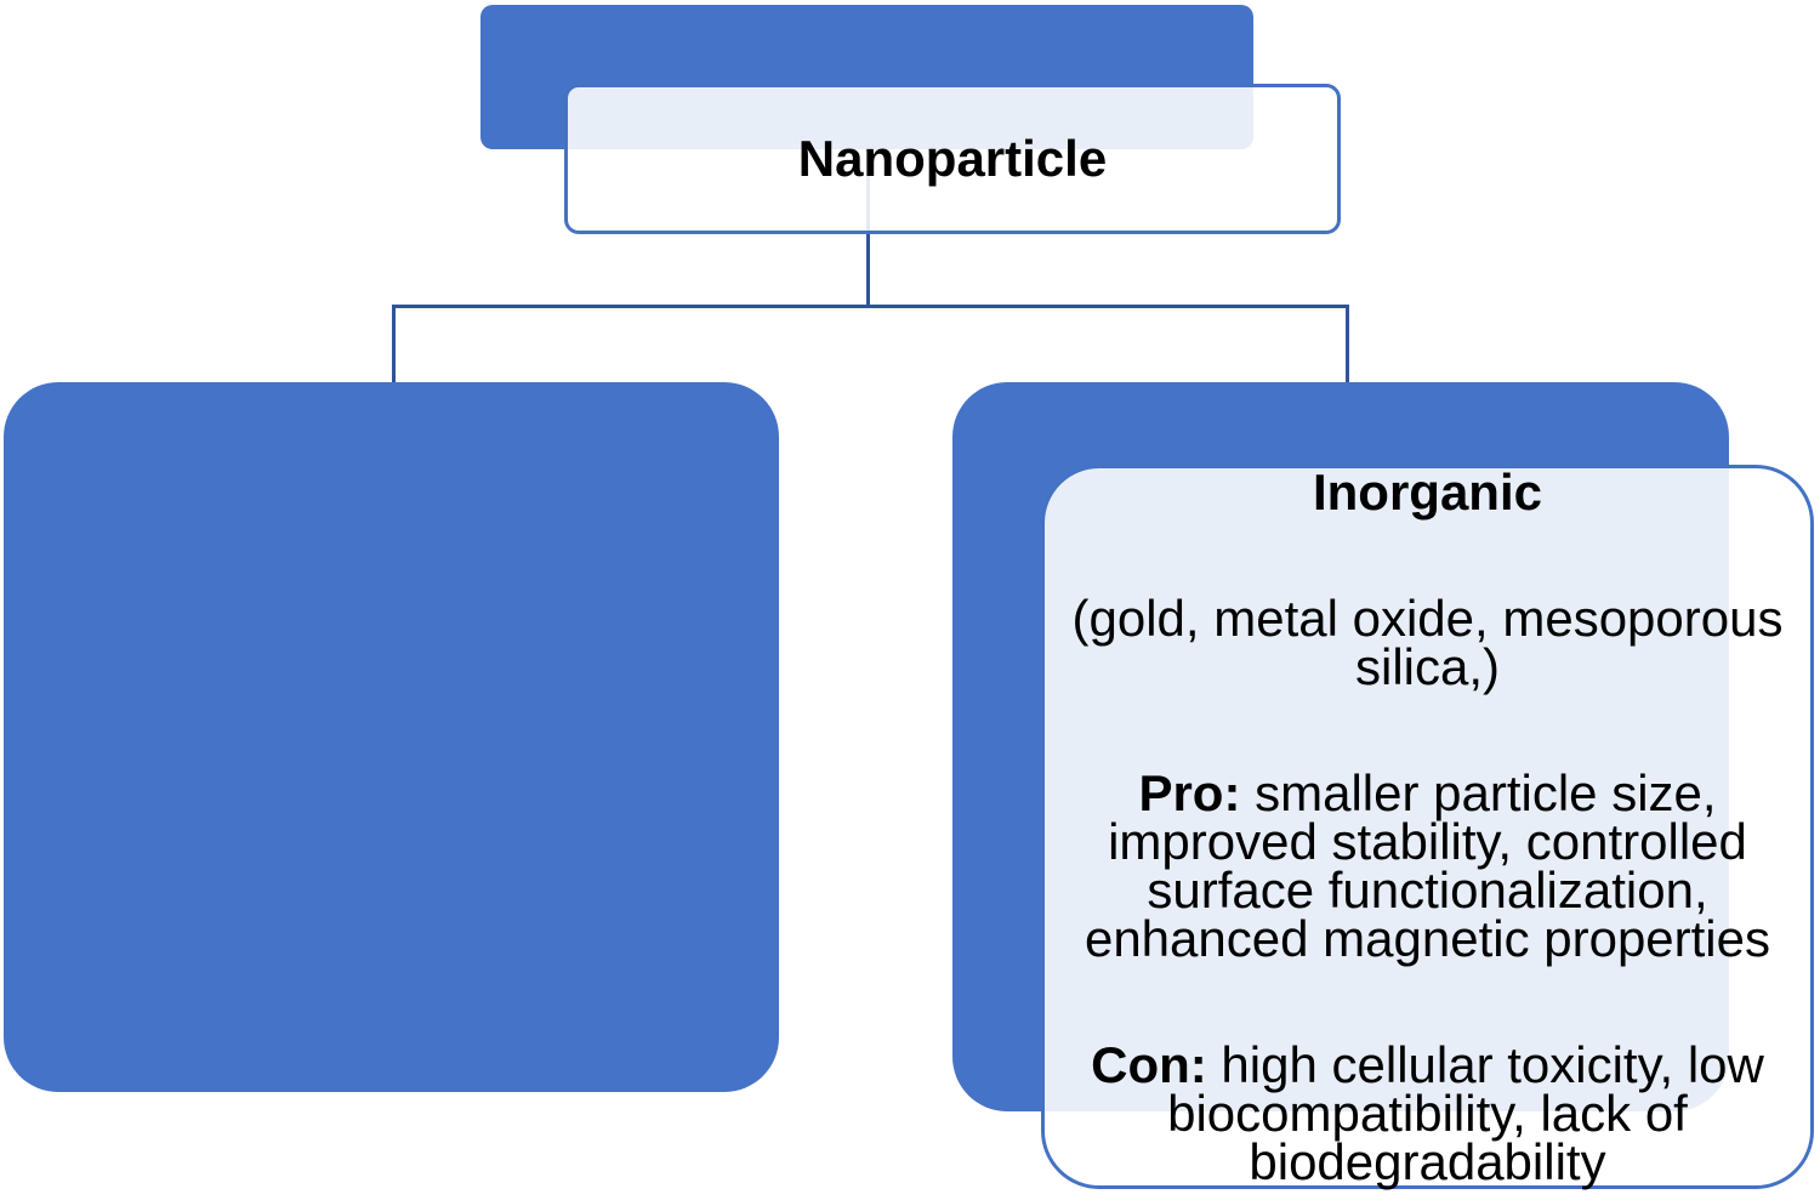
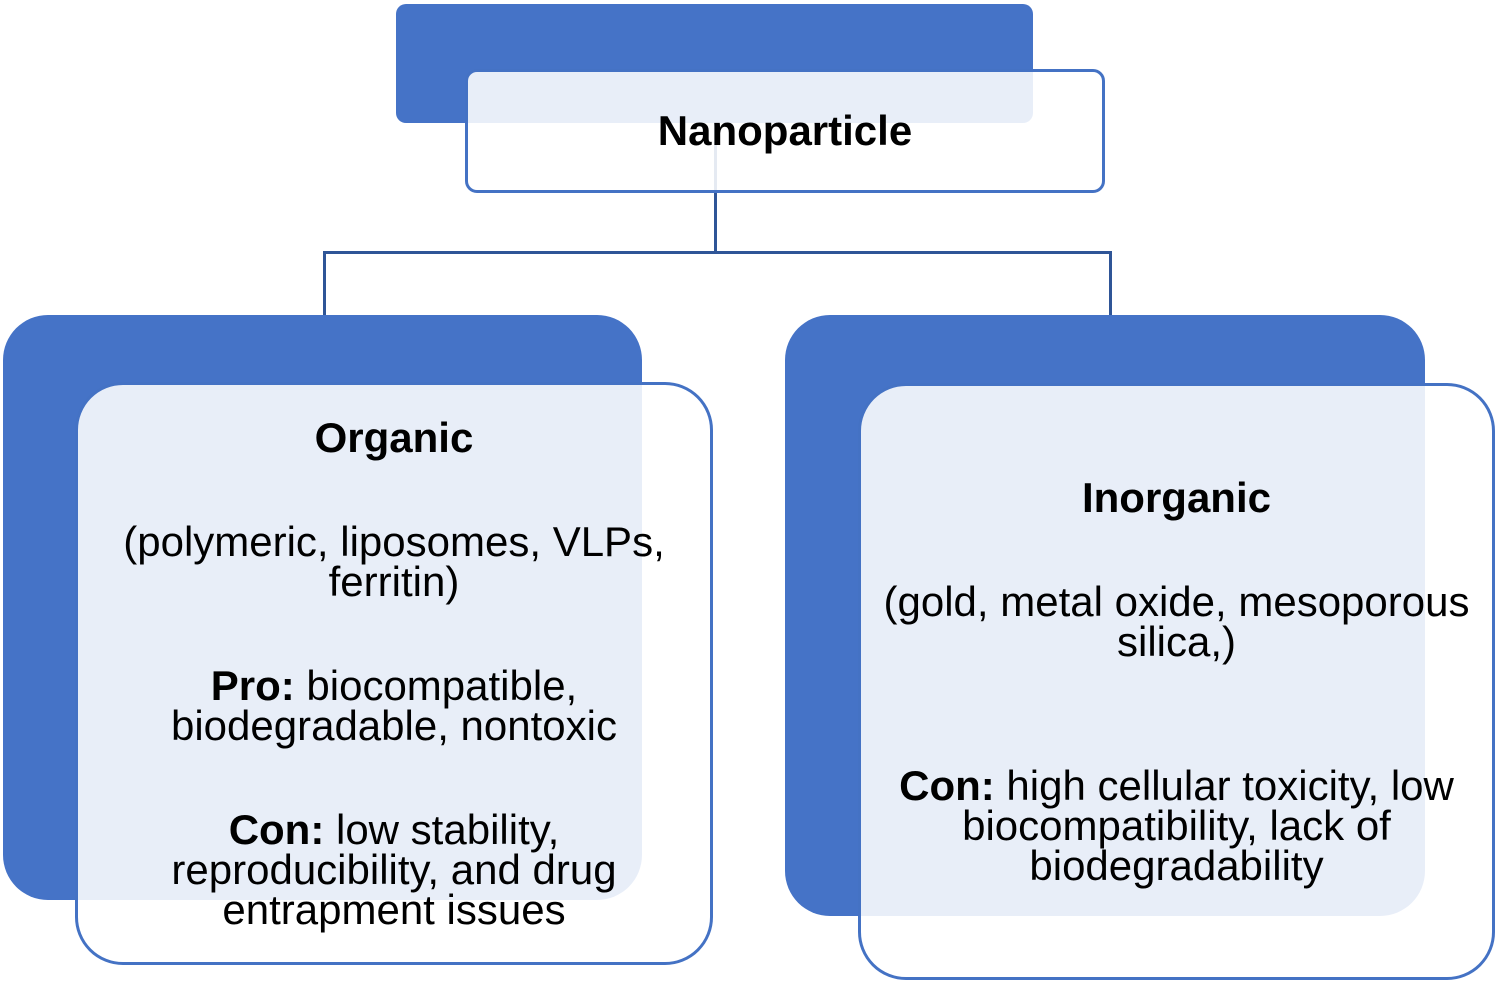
  Nanoparticle
+ Organic
+ (polymeric, liposomes, VLPs,
+ ferritin)
+ Pro: biocompatible,
+ biodegradable, nontoxic
+ Con: low stability,
+ reproducibility, and drug
+ entrapment issues
  Inorganic
  (gold, metal oxide, mesoporous
  silica,)
- Pro: smaller particle size,
- improved stability, controlled
- surface functionalization,
- enhanced magnetic properties
  Con: high cellular toxicity, low
  biocompatibility, lack of
  biodegradability
